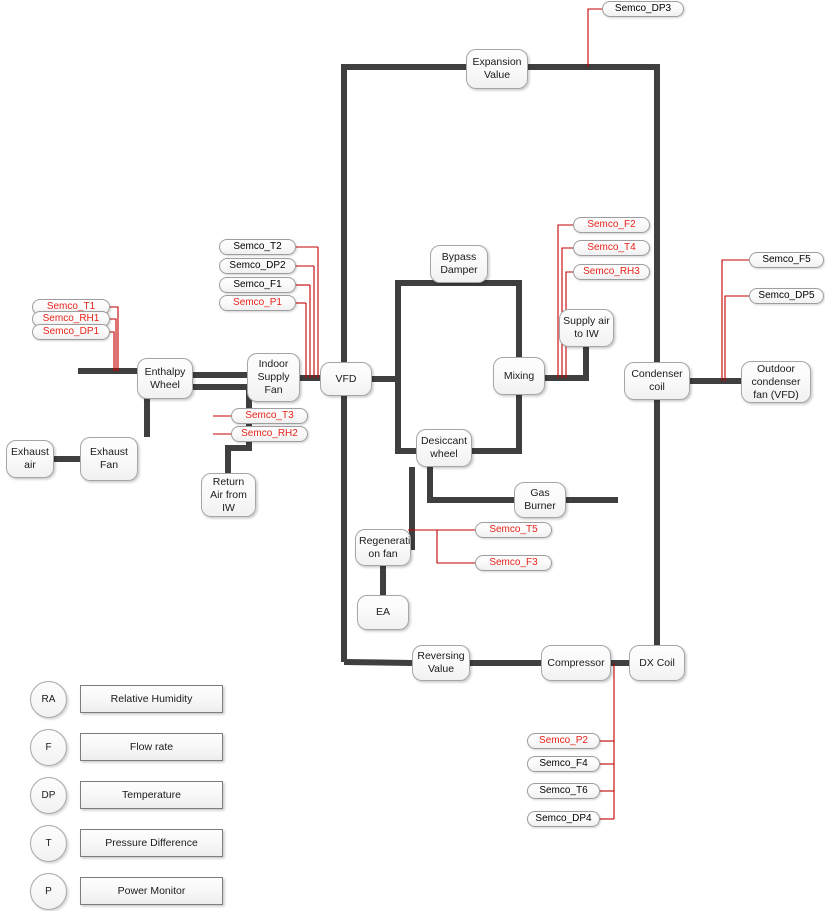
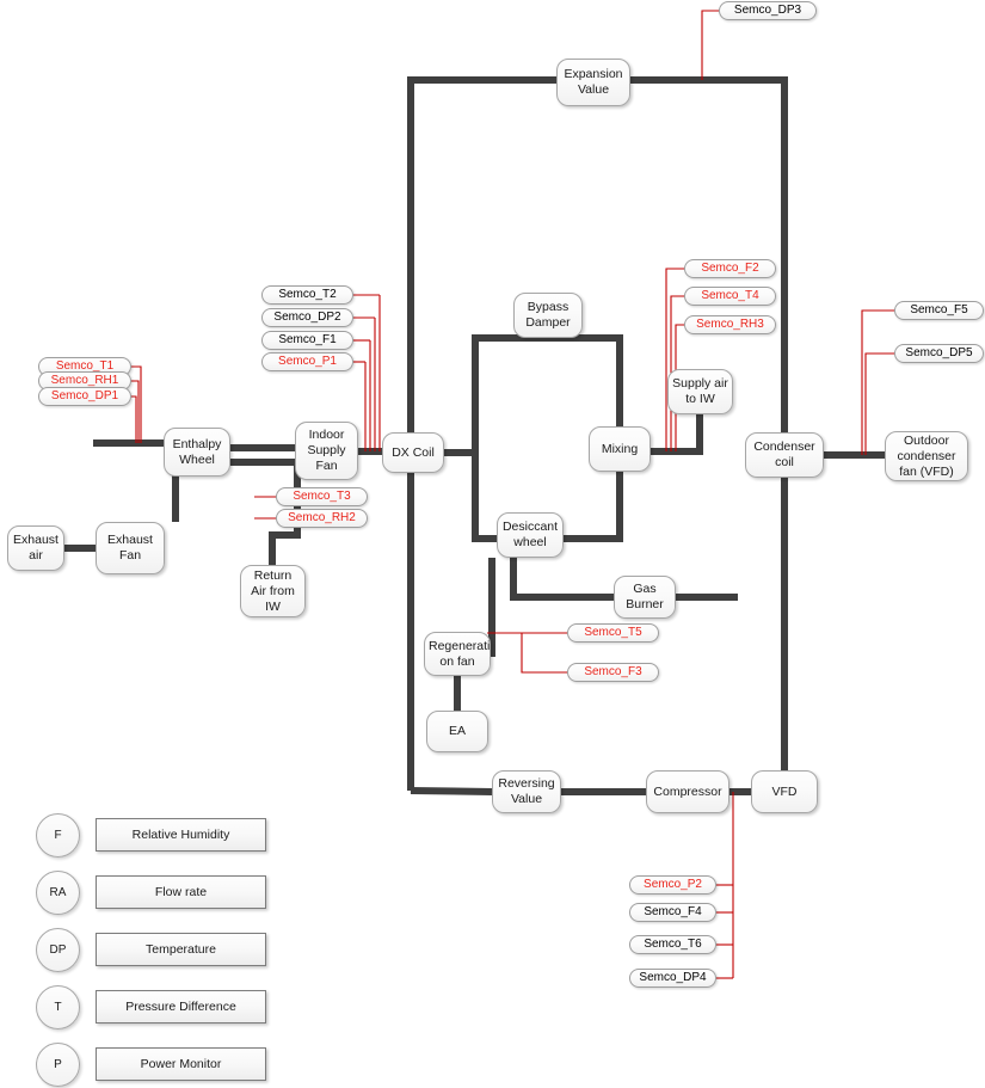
  Exhaust
  air
  Exhaust
  Fan
  Enthalpy
  Wheel
  Return
  Air from
  IW
  Indoor
  Supply
  Fan
- VFD
+ DX Coil
  Bypass
  Damper
  Desiccant
  wheel
  Mixing
  Supply air
  to IW
  Gas
  Burner
  Regenerati
  on fan
  EA
  Expansion
  Value
  Condenser
  coil
  Outdoor
  condenser
  fan (VFD)
  Reversing
  Value
  Compressor
- DX Coil
+ VFD
  Semco_DP3
  Semco_T2
  Semco_DP2
  Semco_F1
  Semco_P1
  Semco_T1
  Semco_RH1
  Semco_DP1
  Semco_T3
  Semco_RH2
  Semco_F2
  Semco_T4
  Semco_RH3
  Semco_F5
  Semco_DP5
  Semco_T5
  Semco_F3
  Semco_P2
  Semco_F4
  Semco_T6
  Semco_DP4
- RA
+ F
  Relative Humidity
- F
+ RA
  Flow rate
  DP
  Temperature
  T
  Pressure Difference
  P
  Power Monitor
